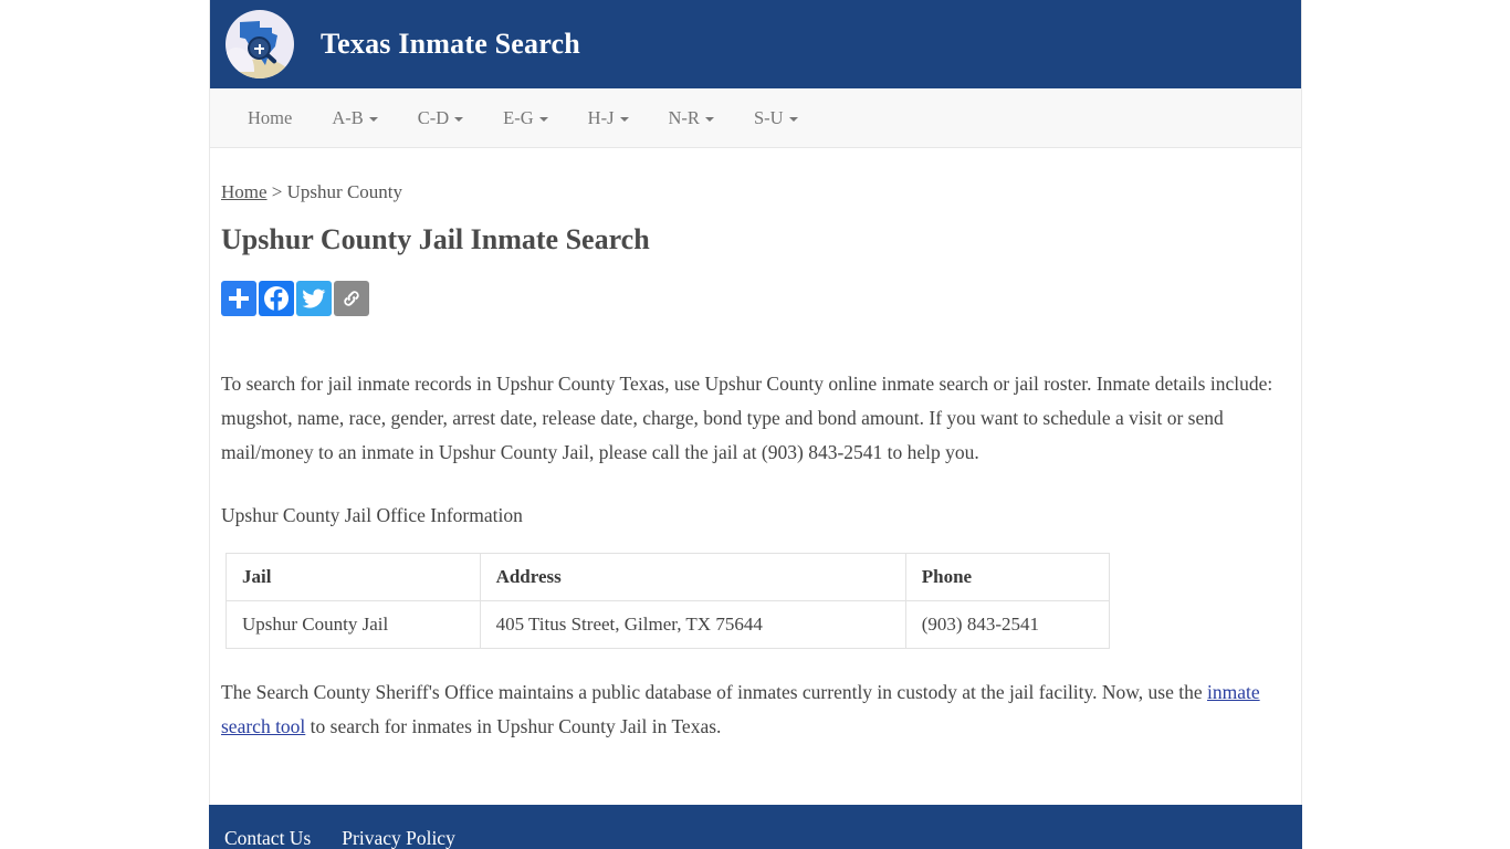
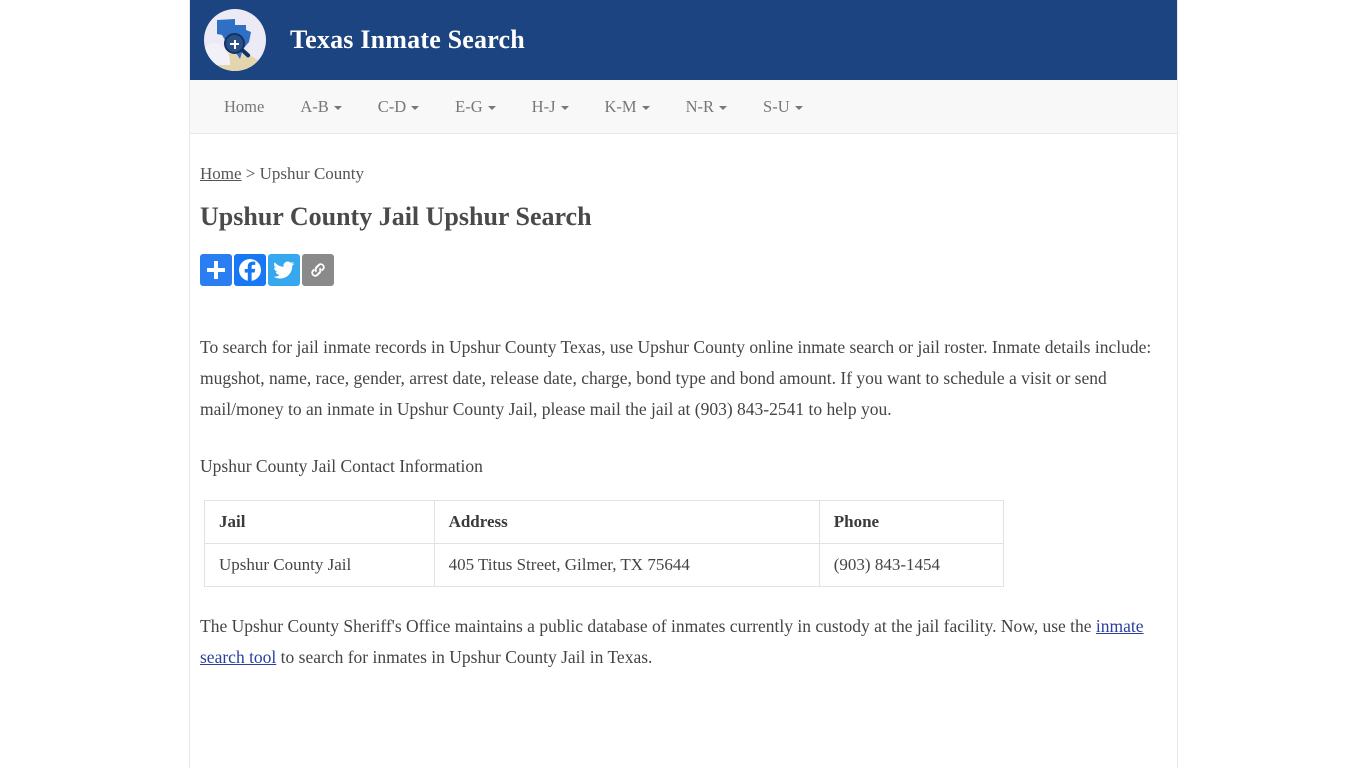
  Texas Inmate Search
  Home
  A-B
  C-D
  E-G
  H-J
+ K-M
  N-R
  S-U
  Home > Upshur County
- Upshur County Jail Inmate Search
+ Upshur County Jail Upshur Search
- To search for jail inmate records in Upshur County Texas, use Upshur County online inmate search or jail roster. Inmate details include: mugshot, name, race, gender, arrest date, release date, charge, bond type and bond amount. If you want to schedule a visit or send mail/money to an inmate in Upshur County Jail, please call the jail at (903) 843-2541 to help you.
+ To search for jail inmate records in Upshur County Texas, use Upshur County online inmate search or jail roster. Inmate details include: mugshot, name, race, gender, arrest date, release date, charge, bond type and bond amount. If you want to schedule a visit or send mail/money to an inmate in Upshur County Jail, please mail the jail at (903) 843-2541 to help you.
- Upshur County Jail Office Information
+ Upshur County Jail Contact Information
  Jail	Address	Phone
- Upshur County Jail	405 Titus Street, Gilmer, TX 75644	(903) 843-2541
+ Upshur County Jail	405 Titus Street, Gilmer, TX 75644	(903) 843-1454
- The Search County Sheriff's Office maintains a public database of inmates currently in custody at the jail facility. Now, use the inmate search tool to search for inmates in Upshur County Jail in Texas.
+ The Upshur County Sheriff's Office maintains a public database of inmates currently in custody at the jail facility. Now, use the inmate search tool to search for inmates in Upshur County Jail in Texas.
- Contact Us Privacy Policy
